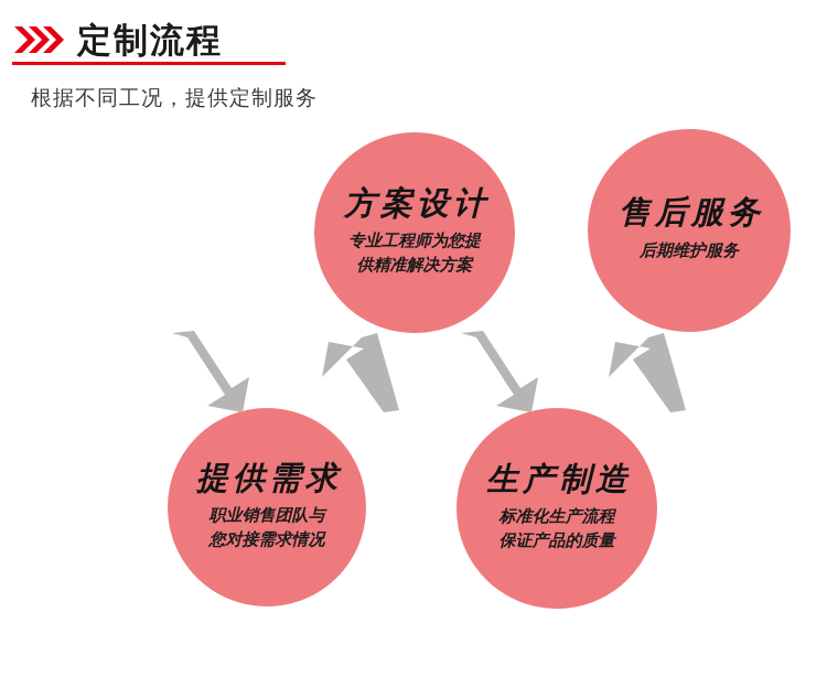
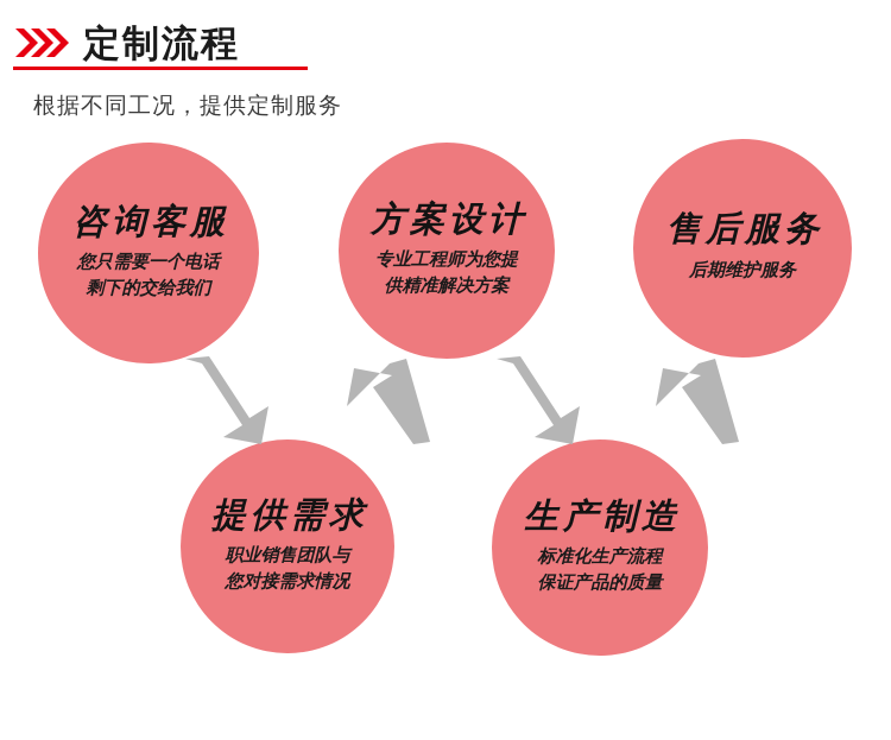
  定制流程
  根据不同工况，提供定制服务
+ 咨询客服
+ 您只需要一个电话
+ 剩下的交给我们
  方案设计
  专业工程师为您提
  供精准解决方案
  售后服务
  后期维护服务
  提供需求
  职业销售团队与
  您对接需求情况
  生产制造
  标准化生产流程
  保证产品的质量
